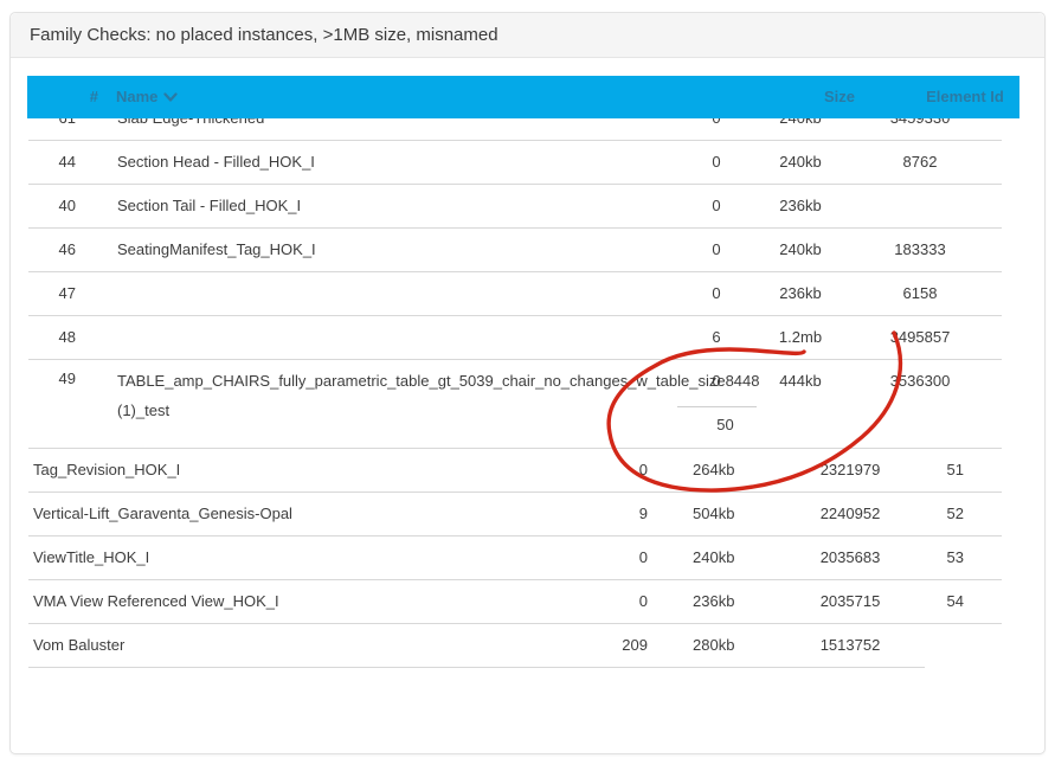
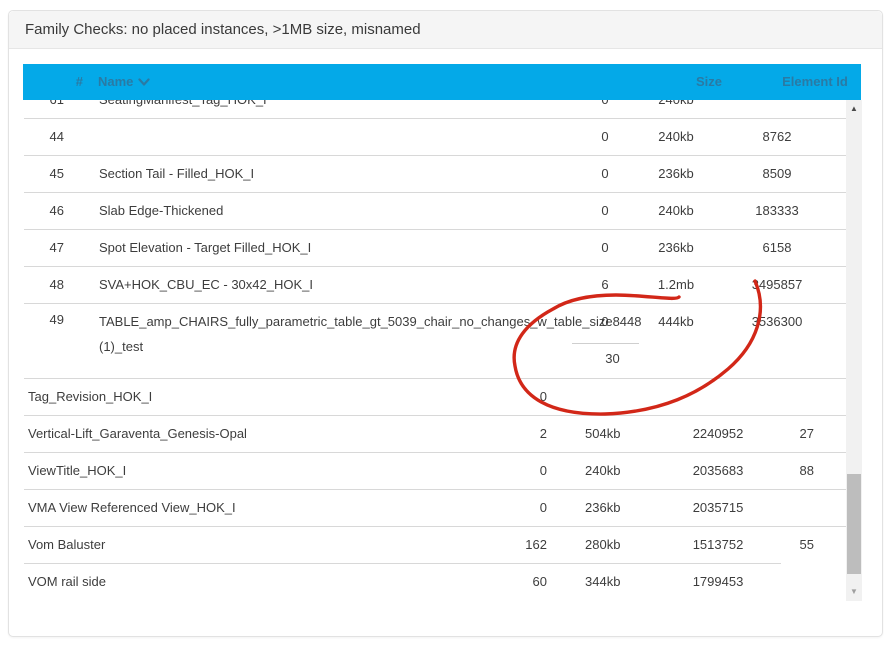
  Family Checks: no placed instances, >1MB size, misnamed
  #
  Name
  Size
  Element Id
  61
- Slab Edge-Thickened
+ SeatingManifest_Tag_HOK_I
  0
  240kb
- 3459330
  44
- Section Head - Filled_HOK_I
  0
  240kb
  8762
- 40
+ 45
  Section Tail - Filled_HOK_I
  0
  236kb
+ 8509
  46
- SeatingManifest_Tag_HOK_I
+ Slab Edge-Thickened
  0
  240kb
  183333
  47
+ Spot Elevation - Target Filled_HOK_I
  0
  236kb
  6158
  48
+ SVA+HOK_CBU_EC - 30x42_HOK_I
  6
  1.2mb
  495857
  49
  TABLE_amp_CHAIRS_fully_parametric_table_gt_5039_chair_no_changesw_table_size8448
  (1)_test
  0
  444kb
  3536300
- 50
+ 30
  Tag_Revision_HOK_I
  0
- 264kb
- 2321979
- 51
  Vertical-Lift_Garaventa_Genesis-Opal
- 9
+ 2
  504kb
  2240952
- 52
+ 27
  ViewTitle_HOK_I
  0
  240kb
  2035683
- 53
+ 88
  VMA View Referenced View_HOK_I
  0
  236kb
  2035715
- 54
  Vom Baluster
- 209
+ 162
  280kb
  1513752
+ 55
+ VOM rail side
+ 60
+ 344kb
+ 1799453
+ ▲
+ ▼
